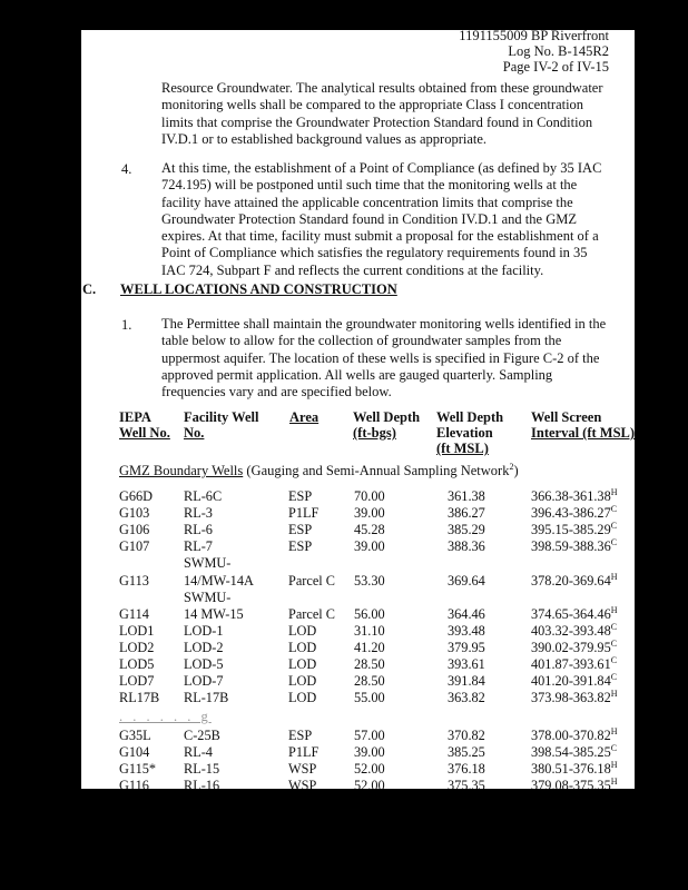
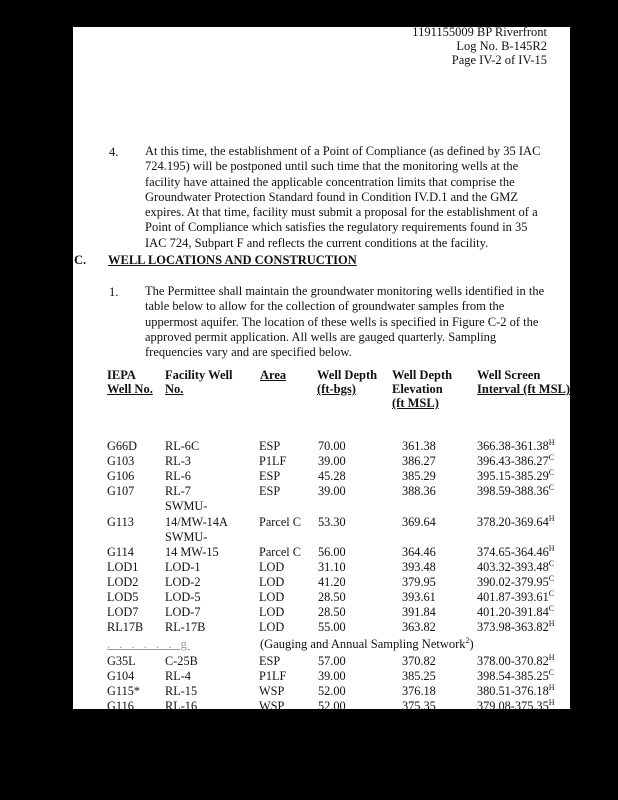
  1191155009 BP Riverfront
  Log No. B-145R2
  Page IV-2 of IV-15
- Resource Groundwater. The analytical results obtained from these groundwater monitoring wells shall be compared to the appropriate Class I concentration limits that comprise the Groundwater Protection Standard found in Condition IV.D.1 or to established background values as appropriate.
  4.
  At this time, the establishment of a Point of Compliance (as defined by 35 IAC 724.195) will be postponed until such time that the monitoring wells at the facility have attained the applicable concentration limits that comprise the Groundwater Protection Standard found in Condition IV.D.1 and the GMZ expires. At that time, facility must submit a proposal for the establishment of a Point of Compliance which satisfies the regulatory requirements found in 35 IAC 724, Subpart F and reflects the current conditions at the facility.
  C.
  WELL LOCATIONS AND CONSTRUCTION
  1.
  The Permittee shall maintain the groundwater monitoring wells identified in the table below to allow for the collection of groundwater samples from the uppermost aquifer. The location of these wells is specified in Figure C-2 of the approved permit application. All wells are gauged quarterly. Sampling frequencies vary and are specified below.
  IEPA
  Well No.
  Facility Well
  No.
  Area
  Well Depth
  (ft-bgs)
  Well Depth
  Elevation
  (ft MSL)
  Well Screen
  Interval (ft MSL)
- GMZ Boundary Wells (Gauging and Semi-Annual Sampling Network2)
  G66D
  RL-6C
  ESP
  70.00
  361.38
  366.38-361.38H
  G103
  RL-3
  P1LF
  39.00
  386.27
  396.43-386.27C
  G106
  RL-6
  ESP
  45.28
  385.29
  395.15-385.29C
  G107
  RL-7
  ESP
  39.00
  388.36
  398.59-388.36C
  SWMU-
  G113
  14/MW-14A
  Parcel C
  53.30
  369.64
  378.20-369.64H
  SWMU-
  G114
  14 MW-15
  Parcel C
  56.00
  364.46
  374.65-364.46H
  LOD1
  LOD-1
  LOD
  31.10
  393.48
  403.32-393.48C
  LOD2
  LOD-2
  LOD
  41.20
  379.95
  390.02-379.95C
  LOD5
  LOD-5
  LOD
  28.50
  393.61
  401.87-393.61C
  LOD7
  LOD-7
  LOD
  28.50
  391.84
  401.20-391.84C
  RL17B
  RL-17B
  LOD
  55.00
  363.82
  373.98-363.82H
  . . . . . . g
+ (Gauging and Annual Sampling Network2)
  G35L
  C-25B
  ESP
  57.00
  370.82
  378.00-370.82H
  G104
  RL-4
  P1LF
  39.00
  385.25
  398.54-385.25C
  G115*
  RL-15
  WSP
  52.00
  376.18
  380.51-376.18H
  G116
  RL-16
  WSP
  52.00
  375.35
  379.08-375.35H
